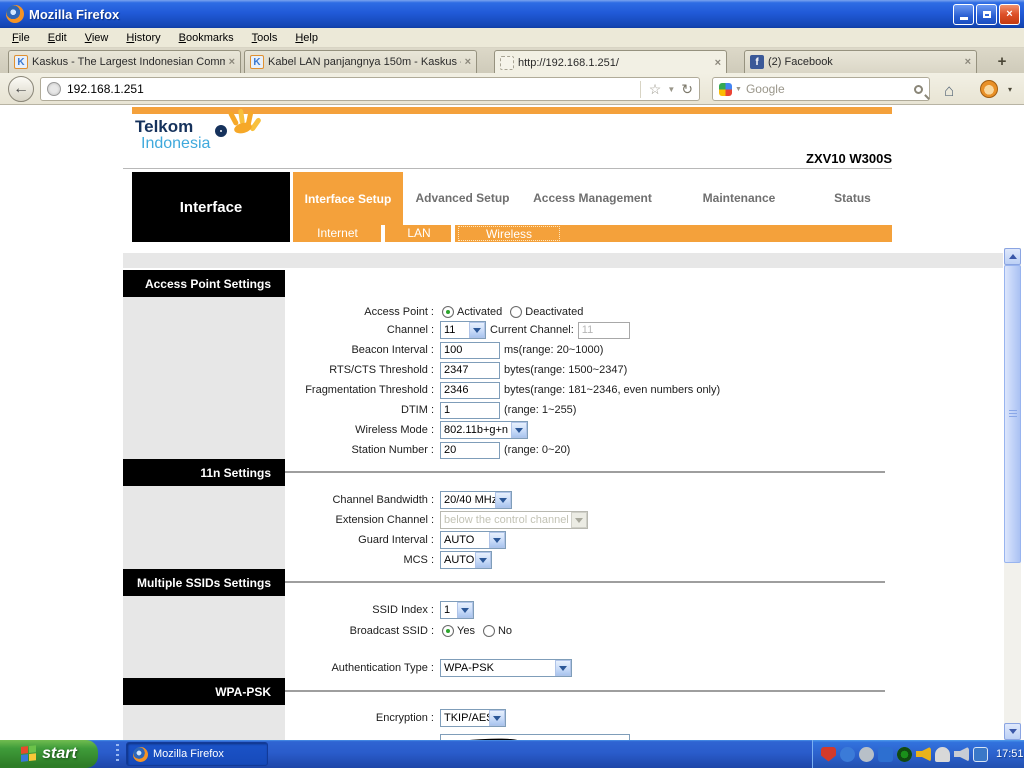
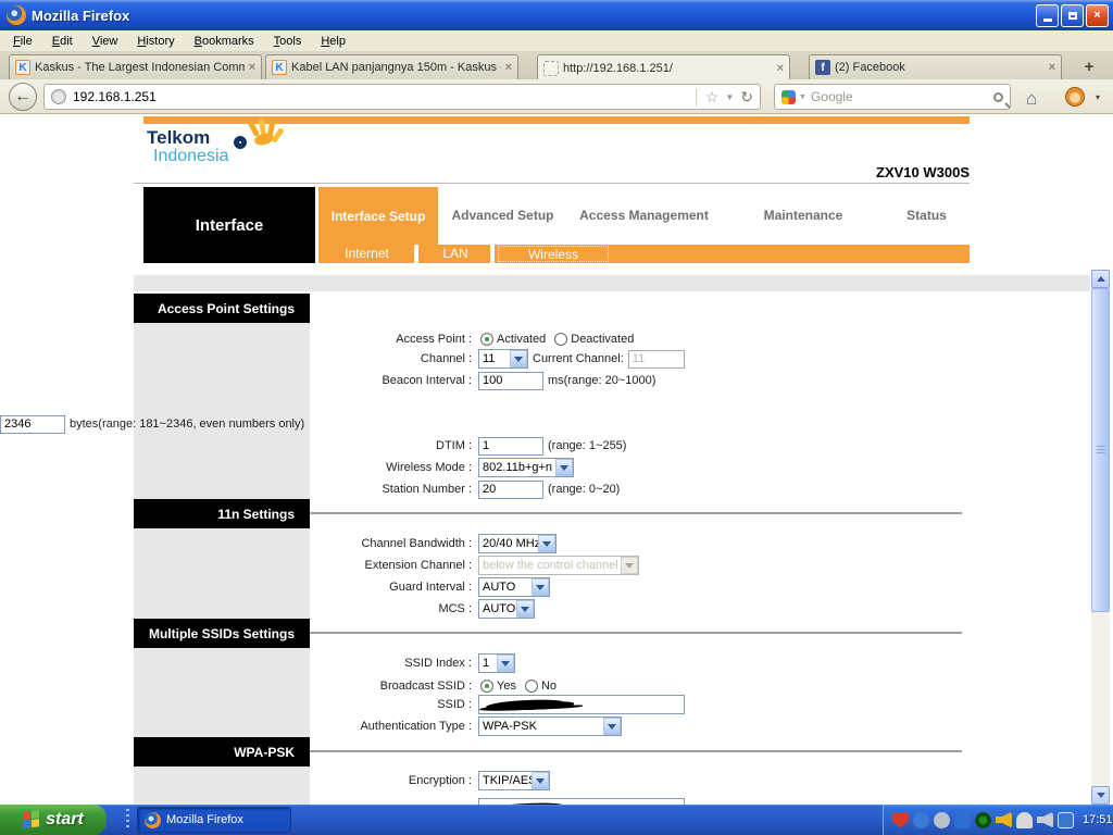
  Mozilla Firefox
  ×
  File
  Edit
  View
  History
  Bookmarks
  Tools
  Help
  K
  Kaskus - The Largest Indonesian Comm
  ×
  K
  Kabel LAN panjangnya 150m - Kaskus
  ×
  http://192.168.1.251/
  ×
  f
  (2) Facebook
  ×
  +
  ←
  192.168.1.251
  ☆
  ▼
  ↻
  Google
  ⌂
  ▾
  Telkom
  Indonesia
  ZXV10 W300S
  Interface
  Interface Setup
  Advanced Setup
  Access Management
  Maintenance
  Status
  Internet
  LAN
  Wireless
  Access Point Settings
  11n Settings
  Multiple SSIDs Settings
  WPA-PSK
  Access Point :
  Activated
  Deactivated
  Channel :
  11
  Current Channel:
  11
  Beacon Interval :
  100
  ms(range: 20~1000)
- RTS/CTS Threshold :
- 2347
- bytes(range: 1500~2347)
- Fragmentation Threshold :
  2346
  bytes(range: 181~2346, even numbers only)
  DTIM :
  1
  (range: 1~255)
  Wireless Mode :
  802.11b+g+n
  Station Number :
  20
  (range: 0~20)
  Channel Bandwidth :
  20/40 MH
  Extension Channel :
  below the control channel
  Guard Interval :
  AUTO
  MCS :
  AUTO
  SSID Index :
  1
  Broadcast SSID :
  Yes
  No
+ SSID :
  Authentication Type :
  WPA-PSK
  Encryption :
  TKIP/AE
  start
  Mozilla Firefox
  17:51
